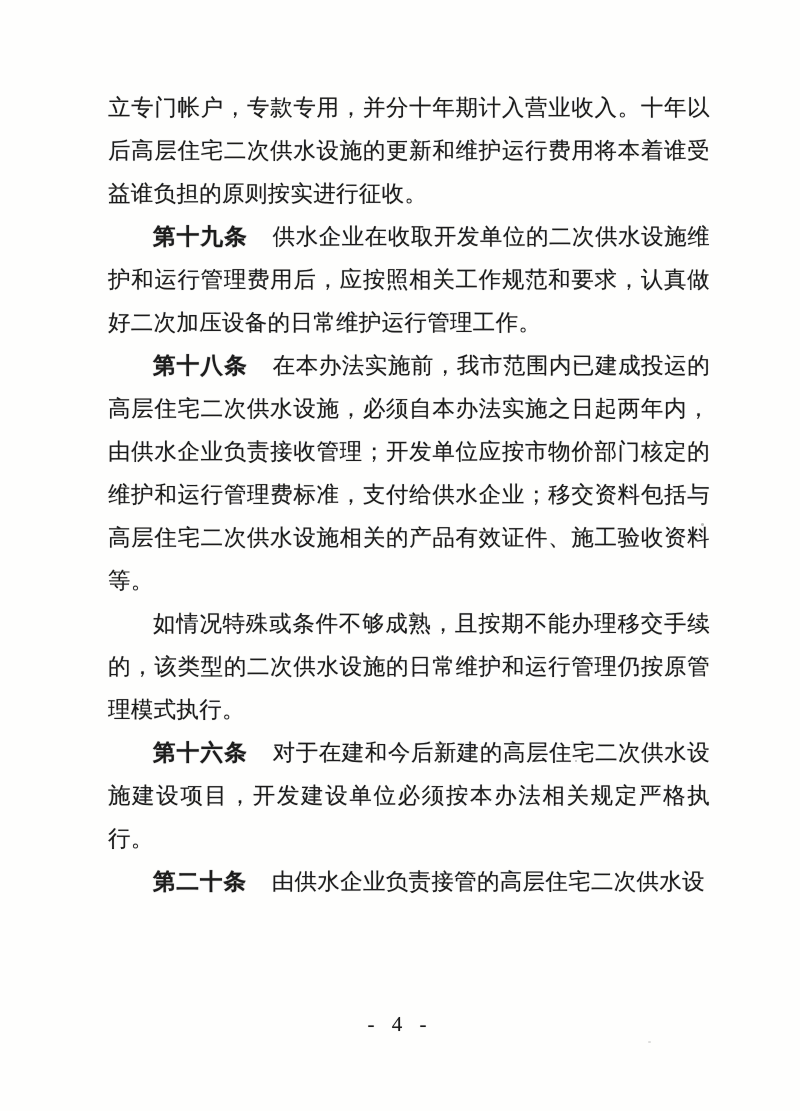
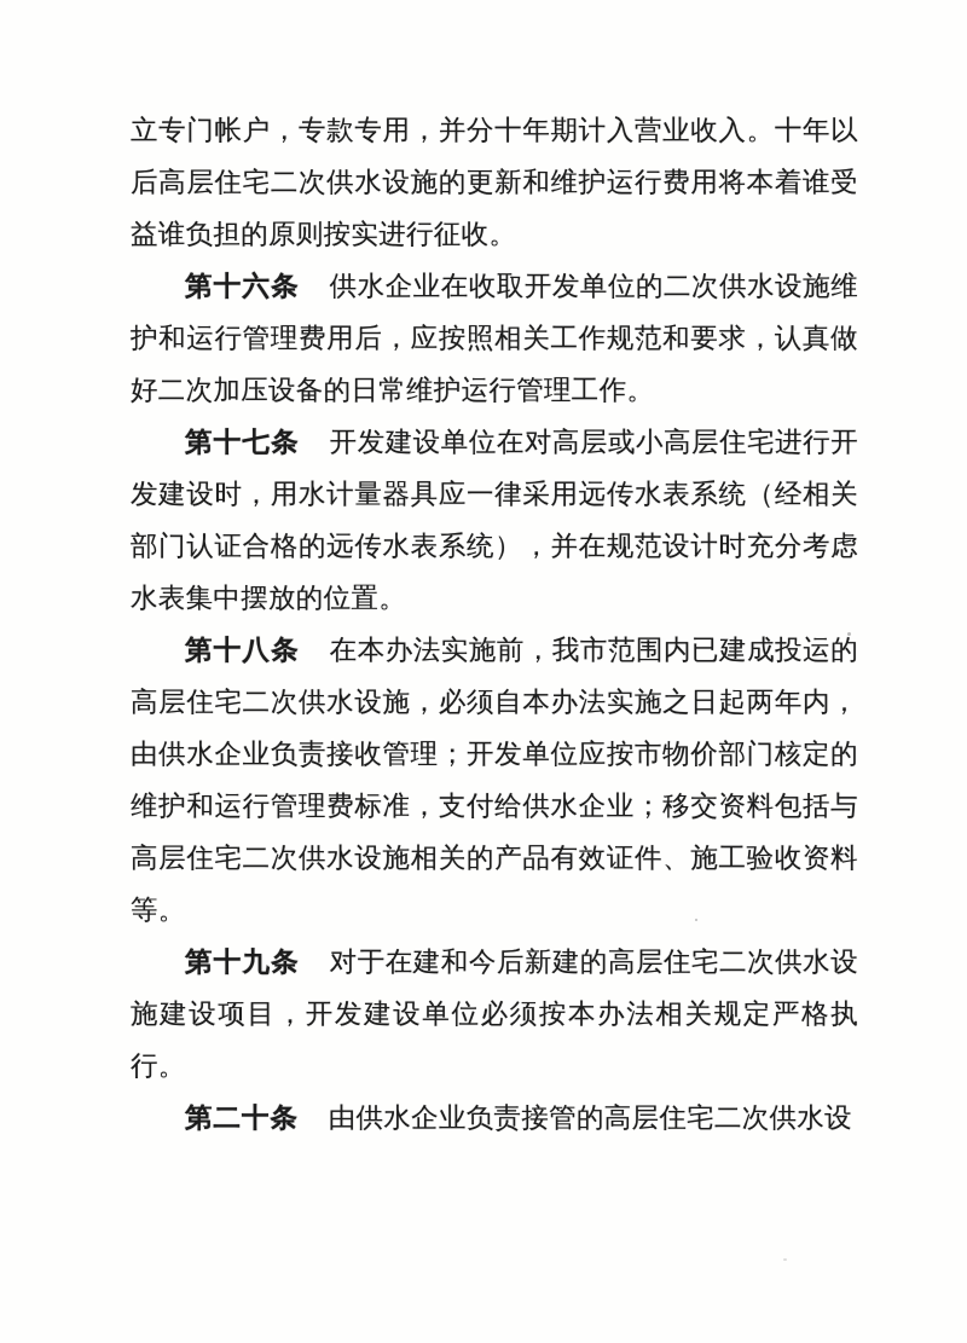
  立专门帐户，专款专用，并分十年期计入营业收入。十年以后高层住宅二次供水设施的更新和维护运行费用将本着谁受益谁负担的原则按实进行征收。
- 第十九条 供水企业在收取开发单位的二次供水设施维护和运行管理费用后，应按照相关工作规范和要求，认真做好二次加压设备的日常维护运行管理工作。
+ 第十六条 供水企业在收取开发单位的二次供水设施维护和运行管理费用后，应按照相关工作规范和要求，认真做好二次加压设备的日常维护运行管理工作。
+ 第十七条 开发建设单位在对高层或小高层住宅进行开发建设时，用水计量器具应一律采用远传水表系统（经相关部门认证合格的远传水表系统），并在规范设计时充分考虑水表集中摆放的位置。
  第十八条 在本办法实施前，我市范围内已建成投运的高层住宅二次供水设施，必须自本办法实施之日起两年内，由供水企业负责接收管理；开发单位应按市物价部门核定的维护和运行管理费标准，支付给供水企业；移交资料包括与高层住宅二次供水设施相关的产品有效证件、施工验收资料等。
- 如情况特殊或条件不够成熟，且按期不能办理移交手续的，该类型的二次供水设施的日常维护和运行管理仍按原管理模式执行。
- 第十六条 对于在建和今后新建的高层住宅二次供水设施建设项目，开发建设单位必须按本办法相关规定严格执行。
+ 第十九条 对于在建和今后新建的高层住宅二次供水设施建设项目，开发建设单位必须按本办法相关规定严格执行。
  第二十条 由供水企业负责接管的高层住宅二次供水设
- - 4 -
